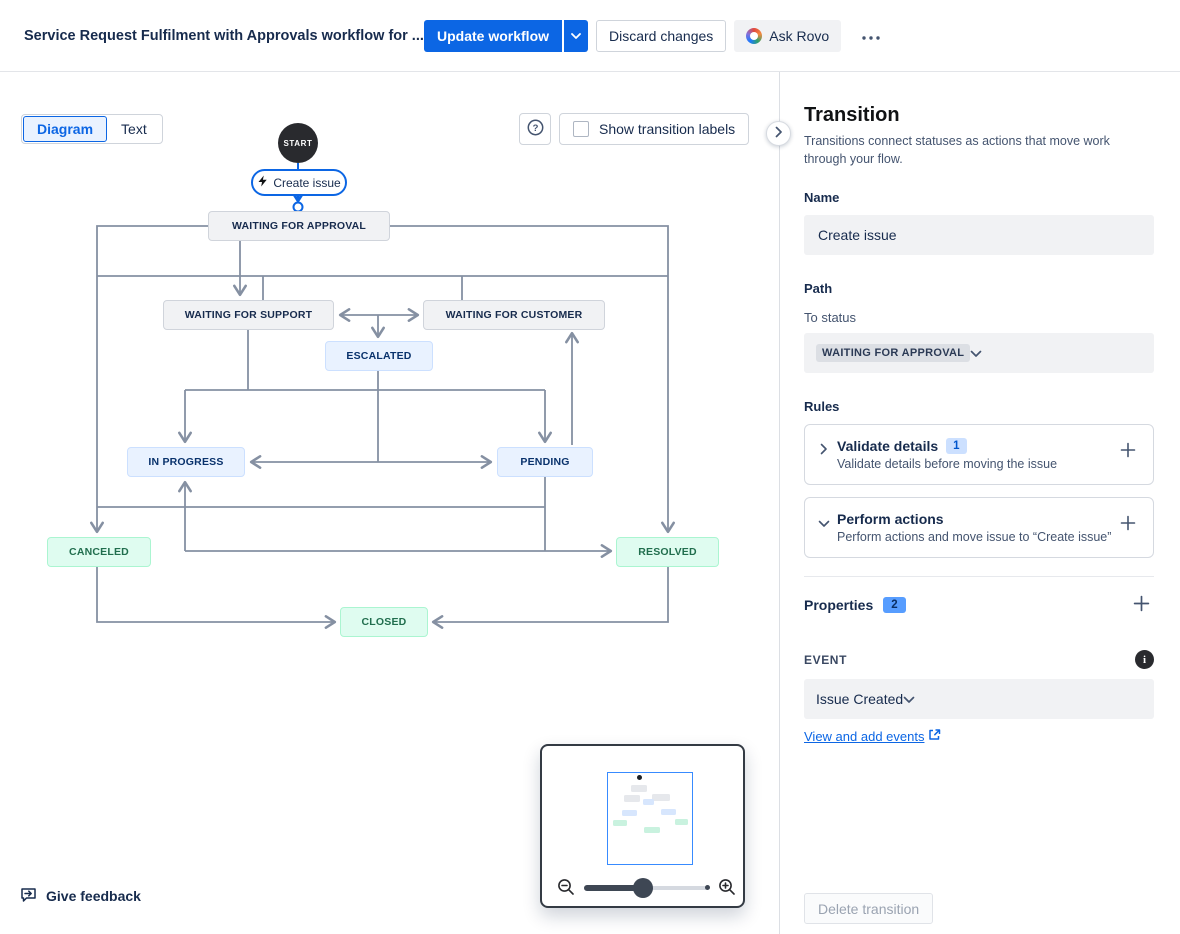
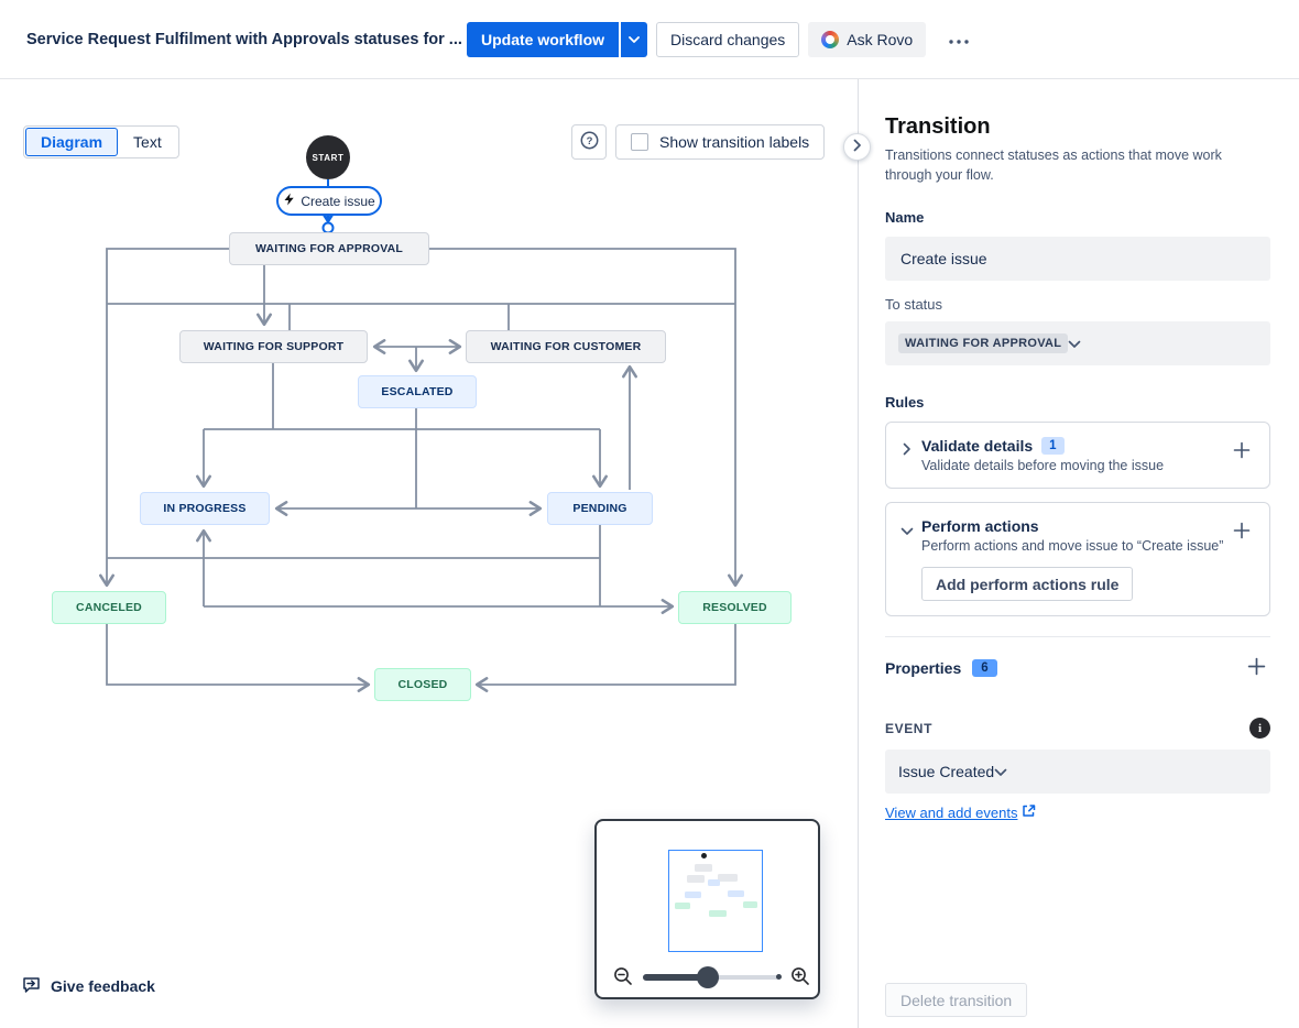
- Service Request Fulfilment with Approvals workflow for ...
+ Service Request Fulfilment with Approvals statuses for ...
  Update workflow
  Discard changes
  Ask Rovo
  Diagram
  Text
  ?
  Show transition labels
  START
  Create issue
  WAITING FOR APPROVAL
  WAITING FOR SUPPORT
  WAITING FOR CUSTOMER
  ESCALATED
  IN PROGRESS
  PENDING
  CANCELED
  RESOLVED
  CLOSED
  Give feedback
  Transition
  Transitions connect statuses as actions that move work through your flow.
  Name
  Create issue
- Path
  To status
  WAITING FOR APPROVAL
  Rules
  Validate details
  1
  Validate details before moving the issue
  Perform actions
  Perform actions and move issue to “Create issue”
+ Add perform actions rule
  Properties
- 2
+ 6
  EVENT
  i
  Issue Created
  View and add events
  Delete transition
